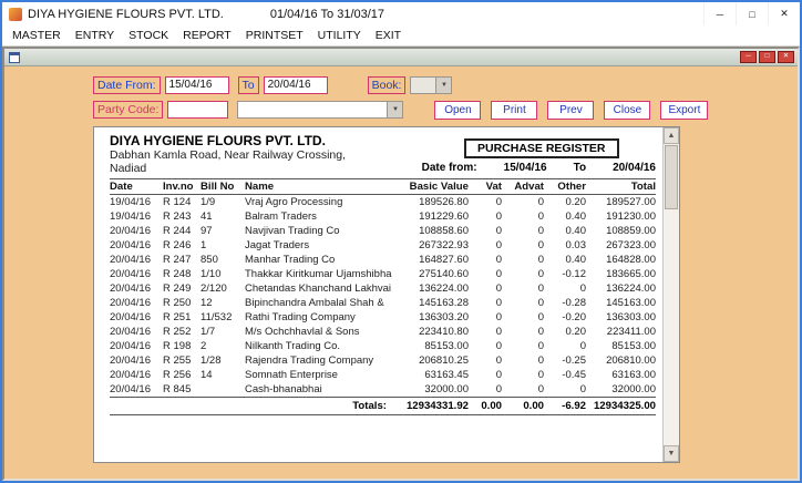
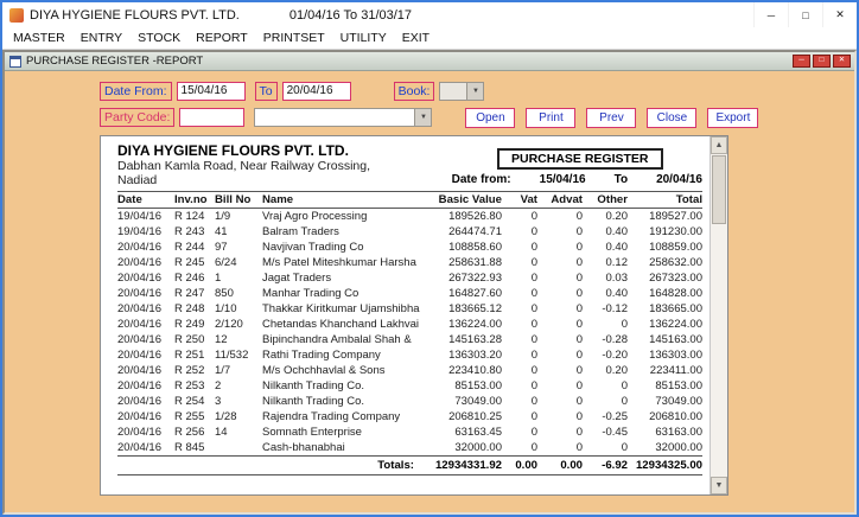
  DIYA HYGIENE FLOURS PVT. LTD.
  01/04/16 To 31/03/17
  ─
  □
  ✕
  MASTER
  ENTRY
  STOCK
  REPORT
  PRINTSET
  UTILITY
  EXIT
+ PURCHASE REGISTER -REPORT
  Date From:
  15/04/16
  To
  20/04/16
  Book:
  Party Code:
  Open
  Print
  Prev
  Close
  Export
  DIYA HYGIENE FLOURS PVT. LTD.
  Dabhan Kamla Road, Near Railway Crossing,
  Nadiad
  PURCHASE REGISTER
  Date from:
  15/04/16
  To
  20/04/16
  Date	Inv.no	Bill No	Name	Basic Value	Vat	Advat	Other	Total
  19/04/16	R 124	1/9	Vraj Agro Processing	189526.80	0	0	0.20	189527.00
- 19/04/16	R 243	41	Balram Traders	191229.60	0	0	0.40	191230.00
+ 19/04/16	R 243	41	Balram Traders	264474.71	0	0	0.40	191230.00
  20/04/16	R 244	97	Navjivan Trading Co	108858.60	0	0	0.40	108859.00
+ 20/04/16	R 245	6/24	M/s Patel Miteshkumar Harsha	258631.88	0	0	0.12	258632.00
  20/04/16	R 246	1	Jagat Traders	267322.93	0	0	0.03	267323.00
  20/04/16	R 247	850	Manhar Trading Co	164827.60	0	0	0.40	164828.00
- 20/04/16	R 248	1/10	Thakkar Kiritkumar Ujamshibha	275140.60	0	0	-0.12	183665.00
+ 20/04/16	R 248	1/10	Thakkar Kiritkumar Ujamshibha	183665.12	0	0	-0.12	183665.00
  20/04/16	R 249	2/120	Chetandas Khanchand Lakhvai	136224.00	0	0	0	136224.00
  20/04/16	R 250	12	Bipinchandra Ambalal Shah &	145163.28	0	0	-0.28	145163.00
  20/04/16	R 251	11/532	Rathi Trading Company	136303.20	0	0	-0.20	136303.00
  20/04/16	R 252	1/7	M/s Ochchhavlal & Sons	223410.80	0	0	0.20	223411.00
- 20/04/16	R 198	2	Nilkanth Trading Co.	85153.00	0	0	0	85153.00
+ 20/04/16	R 253	2	Nilkanth Trading Co.	85153.00	0	0	0	85153.00
+ 20/04/16	R 254	3	Nilkanth Trading Co.	73049.00	0	0	0	73049.00
  20/04/16	R 255	1/28	Rajendra Trading Company	206810.25	0	0	-0.25	206810.00
  20/04/16	R 256	14	Somnath Enterprise	63163.45	0	0	-0.45	63163.00
  20/04/16	R 845		Cash-bhanabhai	32000.00	0	0	0	32000.00
  Totals:	12934331.92	0.00	0.00	-6.92	12934325.00
